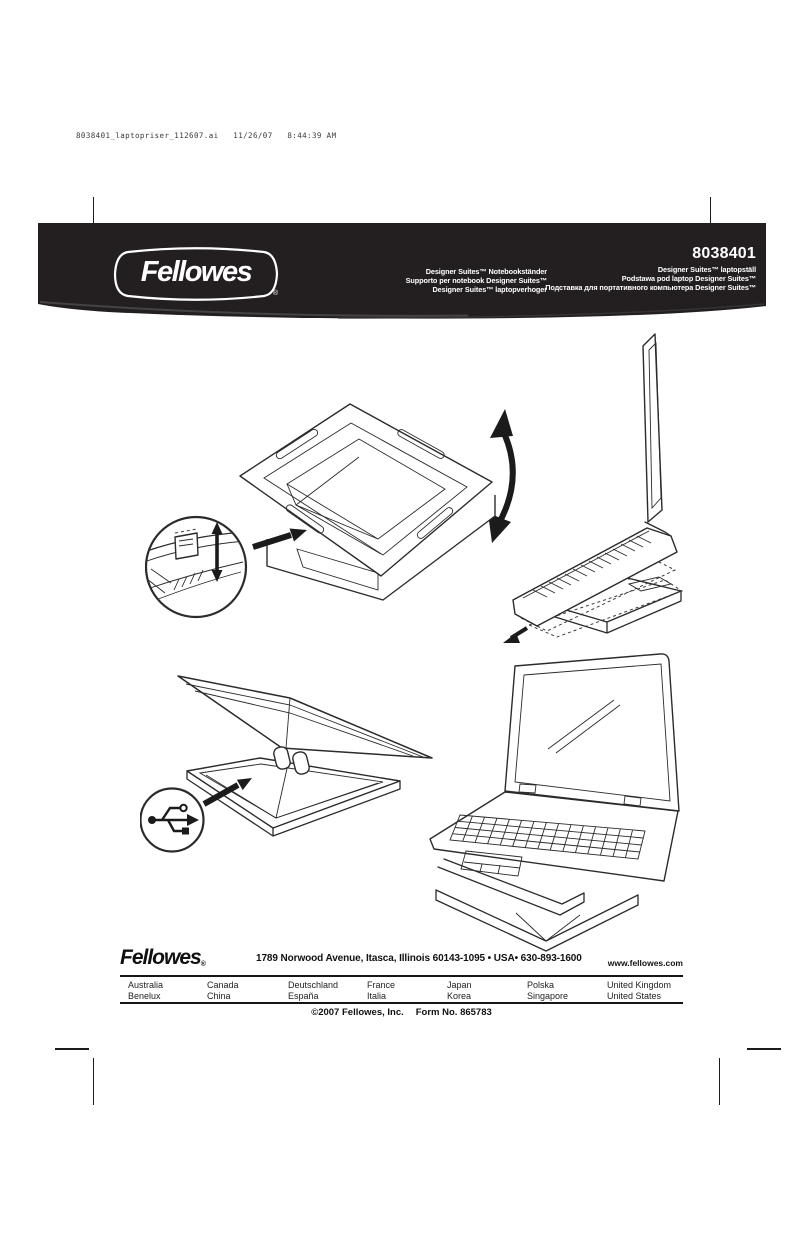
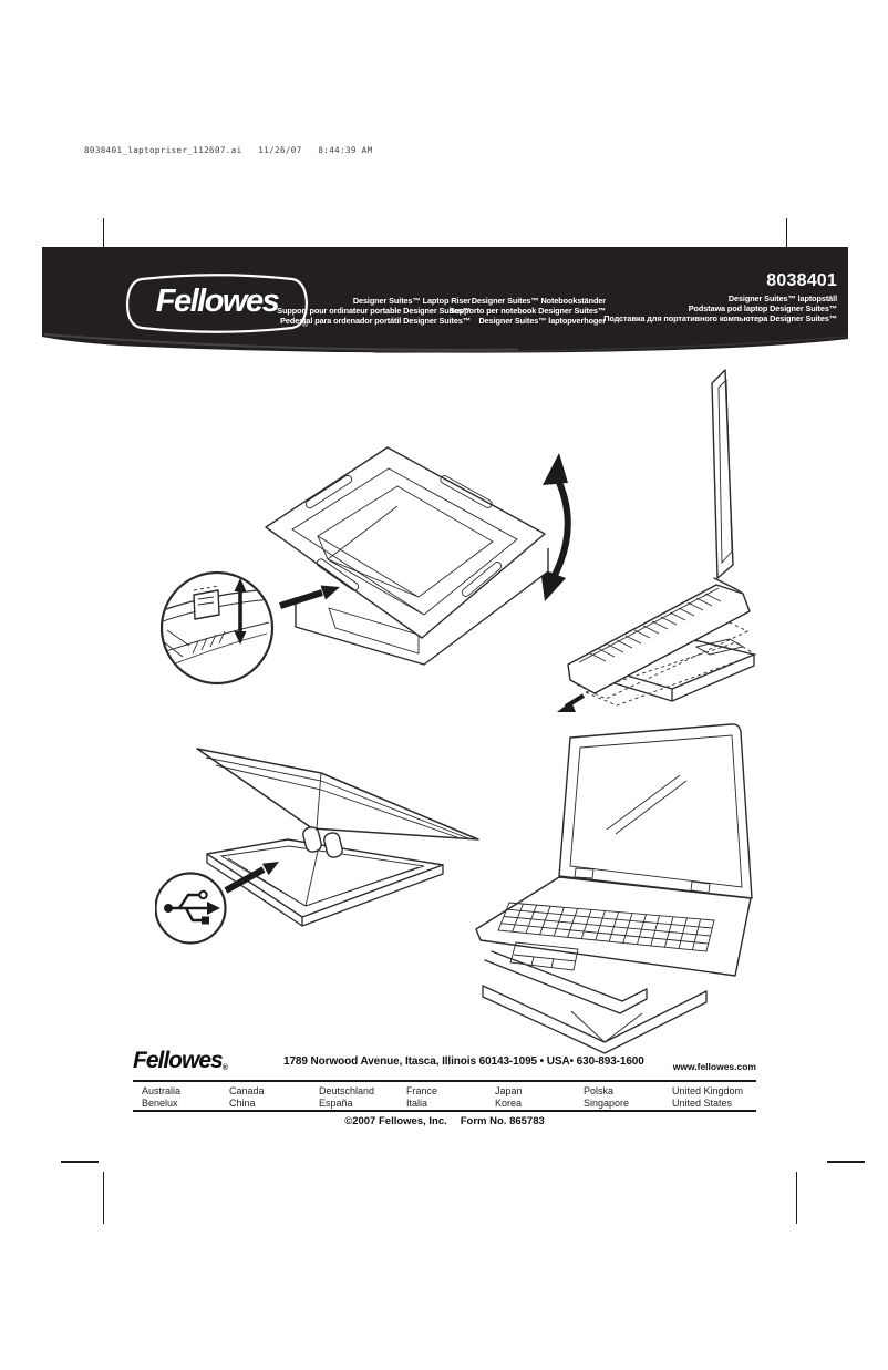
  8038401_laptopriser_112607.ai 11/26/07 8:44:39 AM
  Fellowes
+ Designer Suites™ Laptop Riser
+ Support pour ordinateur portable Designer Suites™
+ Pedestal para ordenador portátil Designer Suites™
  Designer Suites™ Notebookständer
  Supporto per notebook Designer Suites™
  Designer Suites™ laptopverhoger
  8038401
  Designer Suites™ laptopställ
  Podstawa pod laptop Designer Suites™
  Подставка для портативного компьютера Designer Suites™
  Fellowes
  1789 Norwood Avenue, Itasca, Illinois 60143-1095 • USA• 630-893-1600
  www.fellowes.com
  Australia
  Benelux
  Canada
  China
  Deutschland
  España
  France
  Italia
  Japan
  Korea
  Polska
  Singapore
  United Kingdom
  United States
  ©2007 Fellowes, Inc. Form No. 865783
